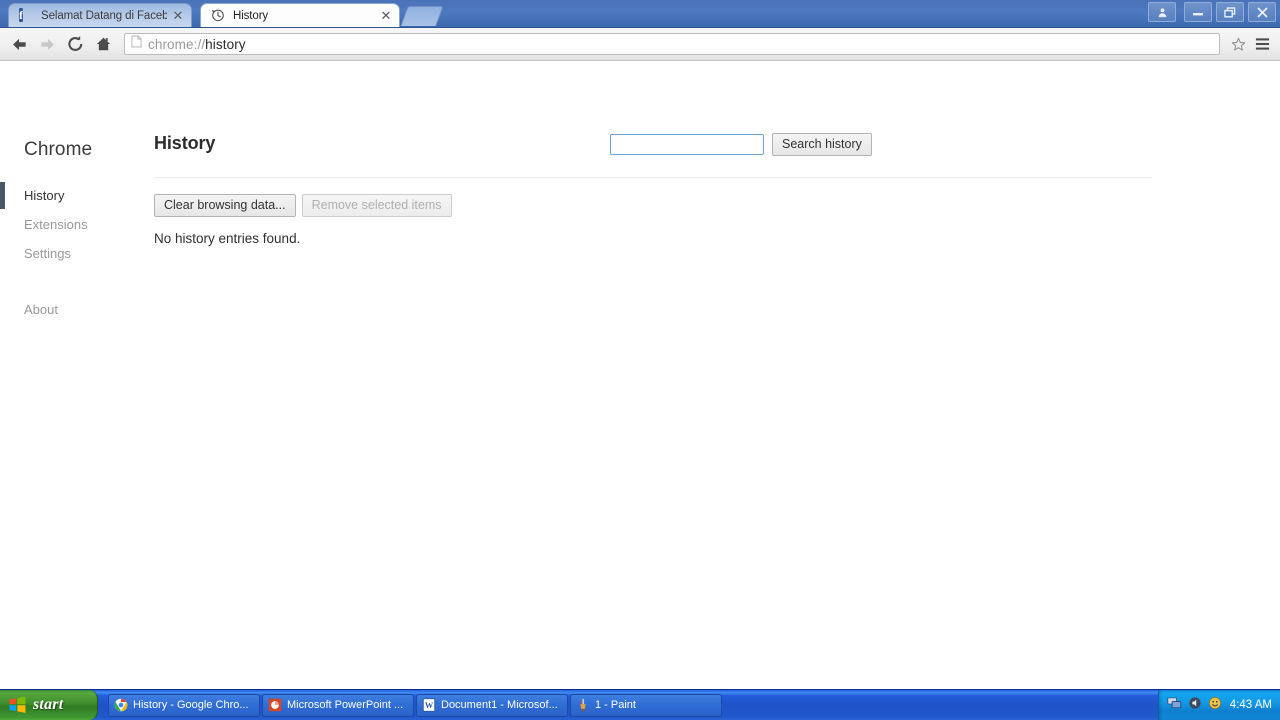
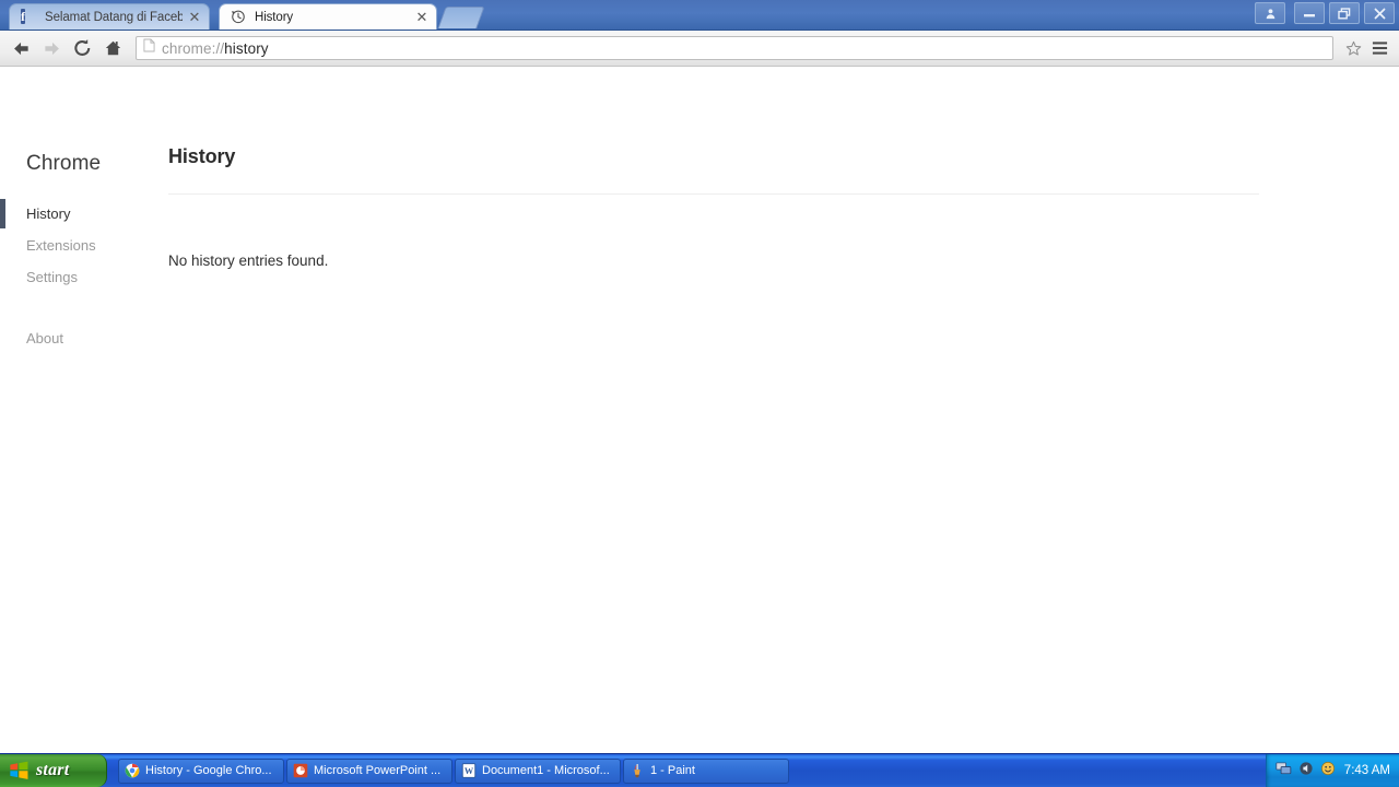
  f
  Selamat Datang di Faceb
  ✕
  History
  ✕
  chrome://history
  Chrome
  History
  Extensions
  Settings
  About
  History
- Search history
- Clear browsing data...
- Remove selected items
  No history entries found.
  start
  History - Google Chro...
  Microsoft PowerPoint ...
  W
  Document1 - Microsof...
  1 - Paint
- 4:43 AM
+ 7:43 AM
